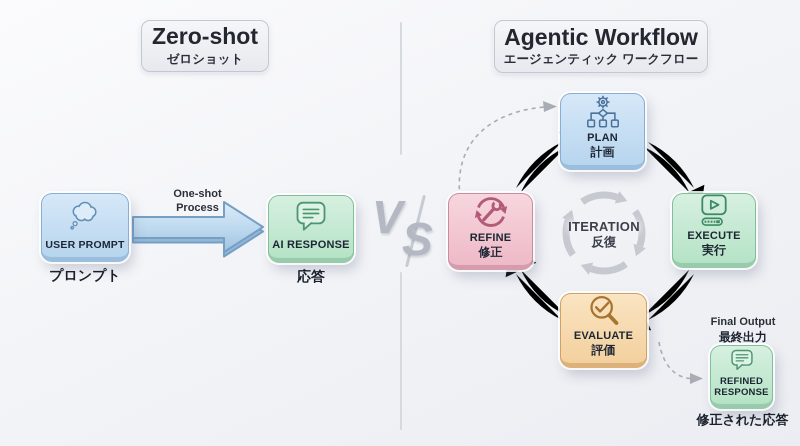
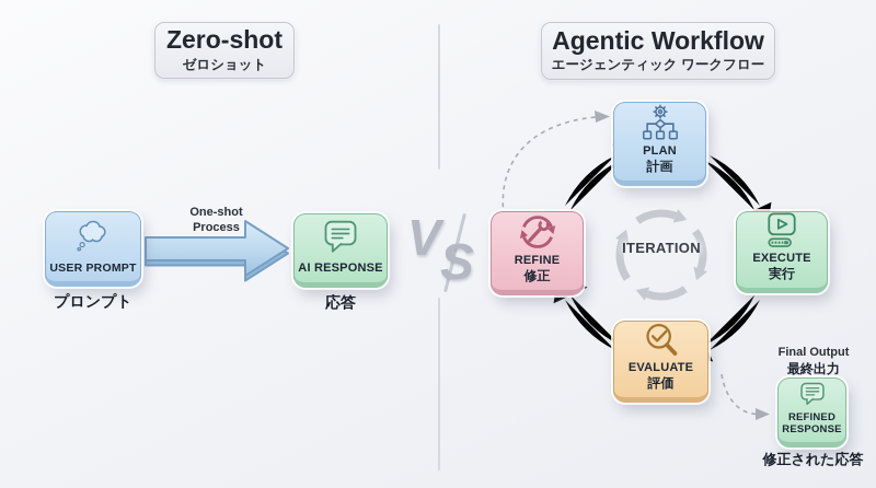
  V
  S
  Zero-shot
  ゼロショット
  Agentic Workflow
  エージェンティック ワークフロー
  USER PROMPT
  プロンプト
  One-shot
  Process
  AI RESPONSE
  応答
  PLAN
  計画
  EXECUTE
  実行
  EVALUATE
  評価
  REFINE
  修正
  ITERATION
- 反復
  Final Output
  最終出力
  REFINED
  RESPONSE
  修正された応答
